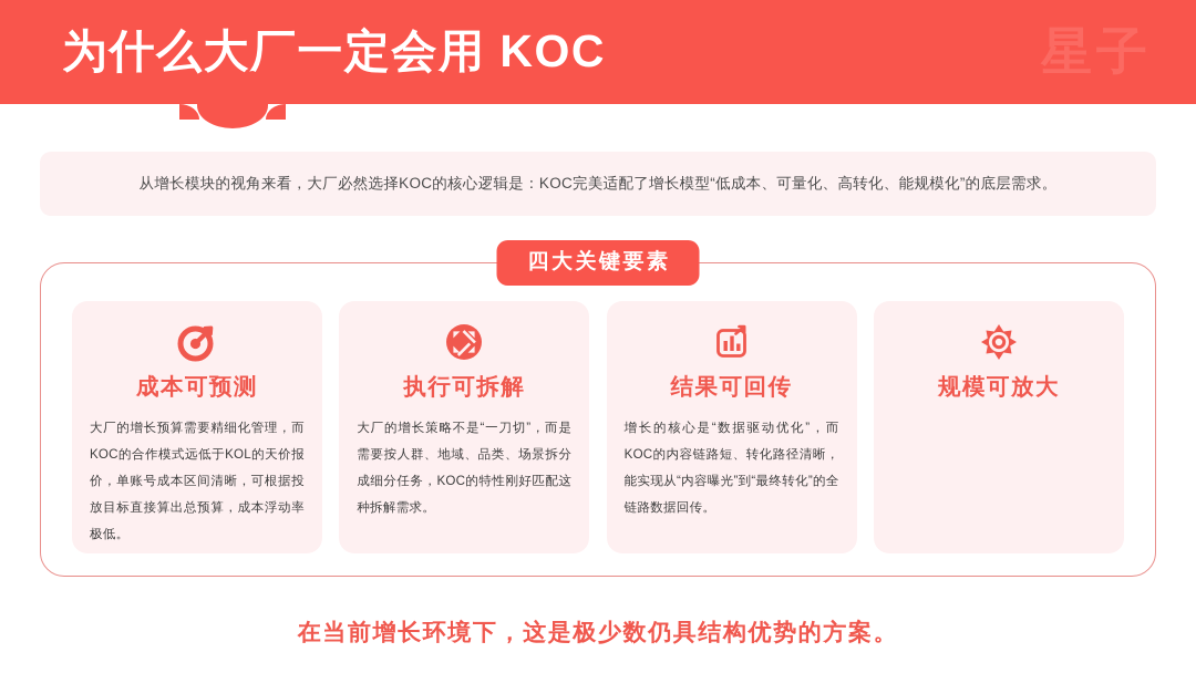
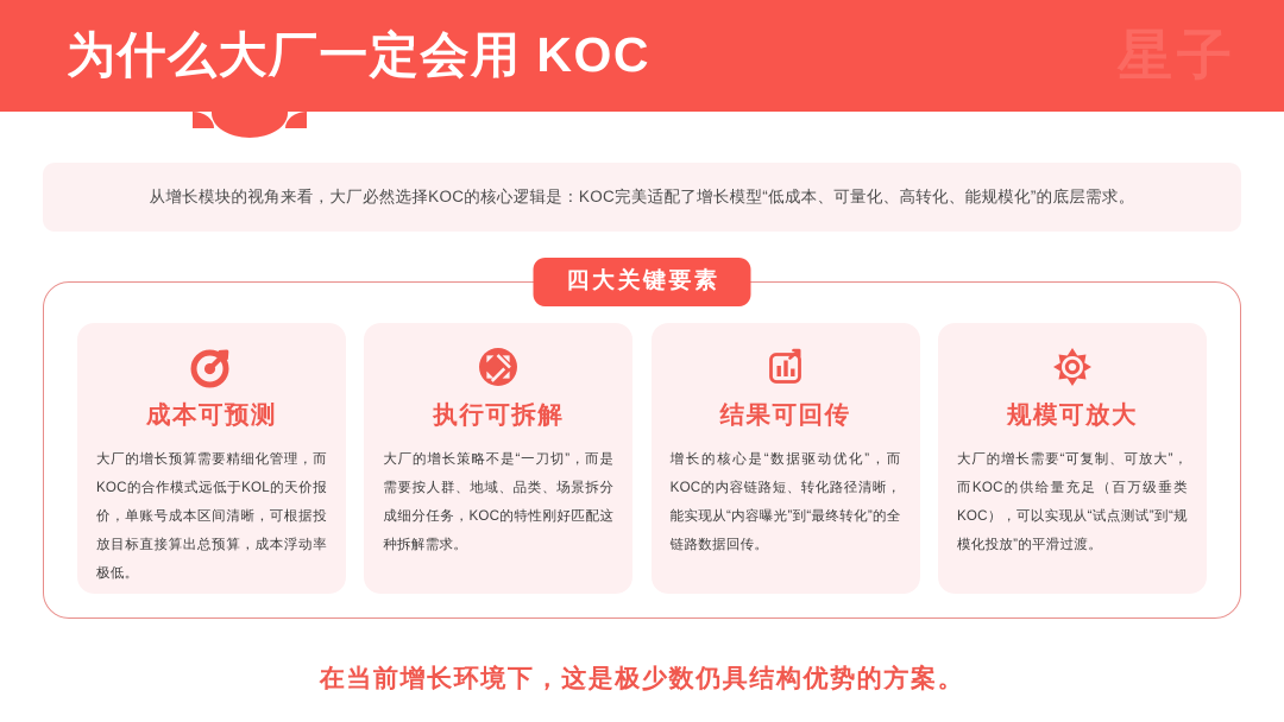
  为什么大厂一定会用 KOC
  从增长模块的视角来看，大厂必然选择KOC的核心逻辑是：KOC完美适配了增长模型“低成本、可量化、高转化、能规模化”的底层需求。
  四大关键要素
  成本可预测
  大厂的增长预算需要精细化管理，而KOC的合作模式远低于KOL的天价报价，单账号成本区间清晰，可根据投放目标直接算出总预算，成本浮动率极低。
  执行可拆解
  大厂的增长策略不是“一刀切”，而是需要按人群、地域、品类、场景拆分成细分任务，KOC的特性刚好匹配这种拆解需求。
  结果可回传
  增长的核心是“数据驱动优化”，而KOC的内容链路短、转化路径清晰，能实现从“内容曝光”到“最终转化”的全链路数据回传。
  规模可放大
+ 大厂的增长需要“可复制、可放大”，而KOC的供给量充足（百万级垂类KOC），可以实现从“试点测试”到“规模化投放”的平滑过渡。
  在当前增长环境下，这是极少数仍具结构优势的方案。
